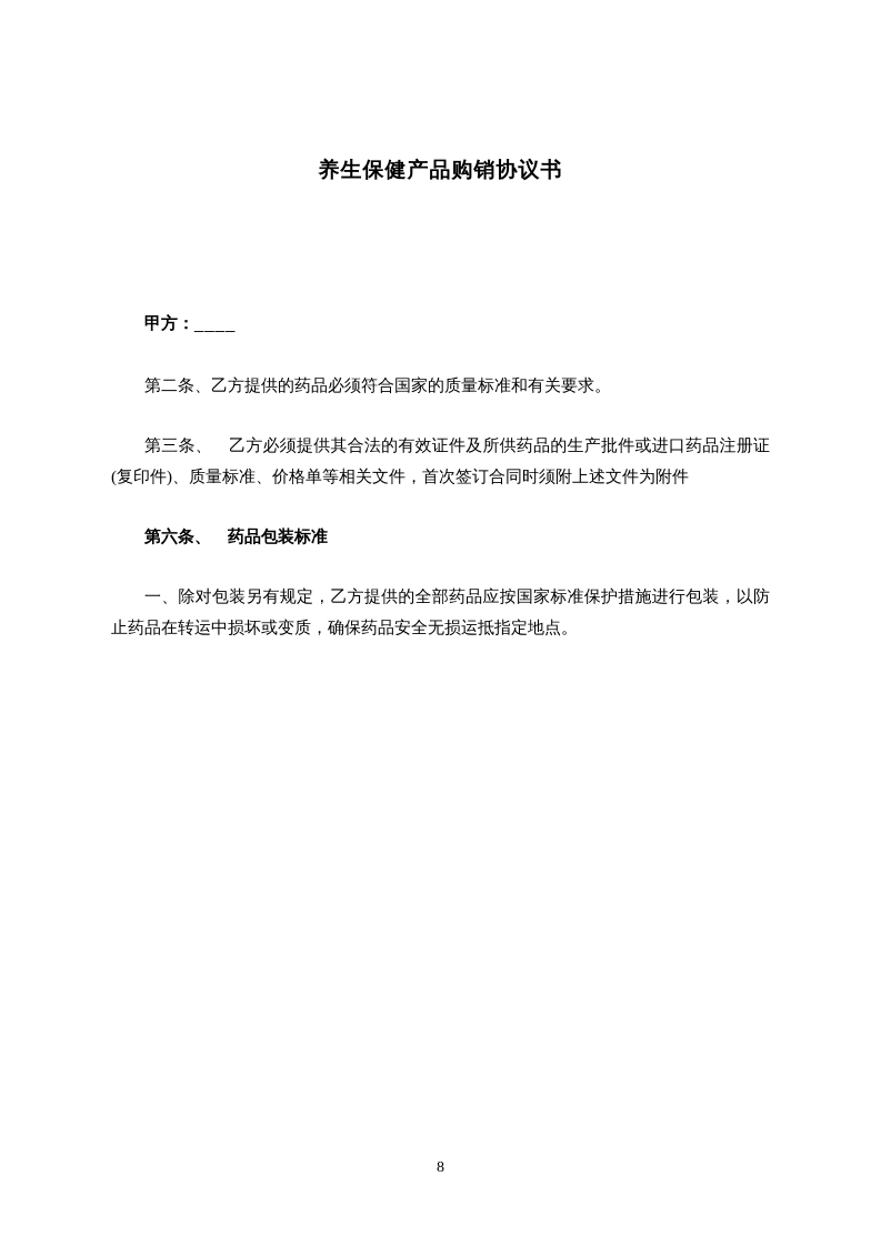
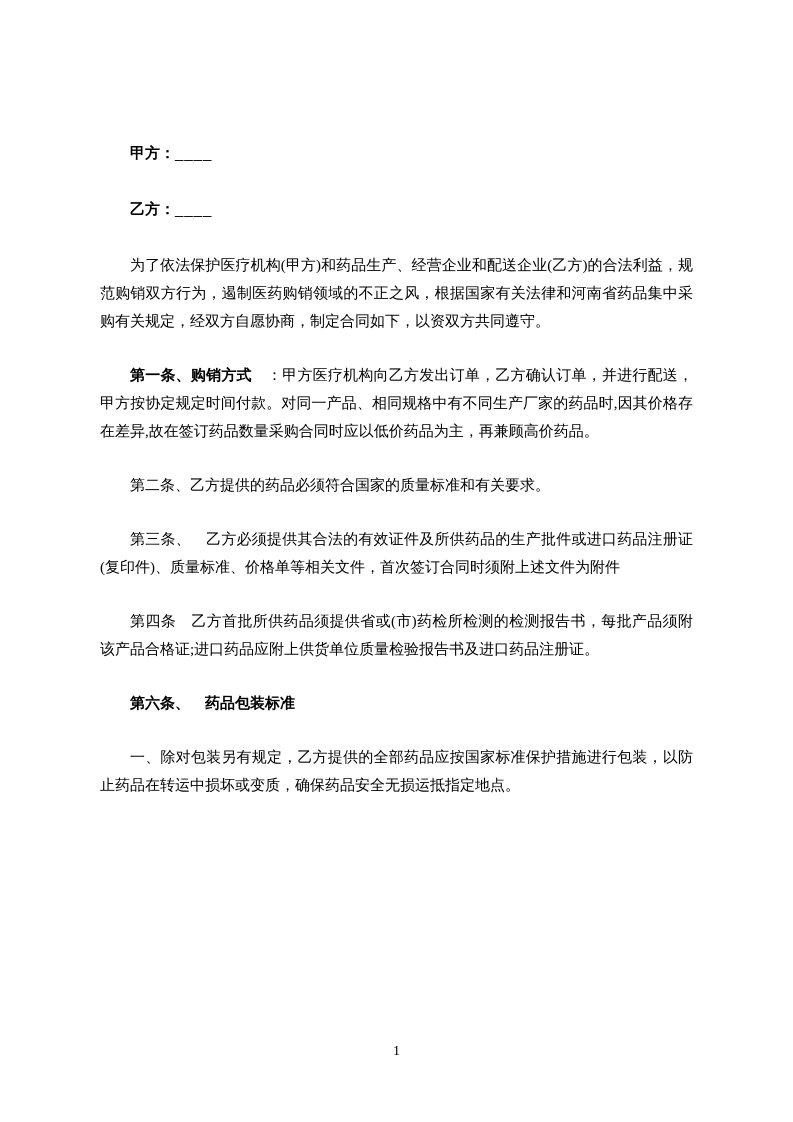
- 养生保健产品购销协议书
  甲方：____
+ 乙方：____
+ 为了依法保护医疗机构(甲方)和药品生产、经营企业和配送企业(乙方)的合法利益，规范购销双方行为，遏制医药购销领域的不正之风，根据国家有关法律和河南省药品集中采购有关规定，经双方自愿协商，制定合同如下，以资双方共同遵守。
+ 第一条、购销方式 ：甲方医疗机构向乙方发出订单，乙方确认订单，并进行配送，甲方按协定规定时间付款。对同一产品、相同规格中有不同生产厂家的药品时,因其价格存在差异,故在签订药品数量采购合同时应以低价药品为主，再兼顾高价药品。
  第二条、乙方提供的药品必须符合国家的质量标准和有关要求。
  第三条、 乙方必须提供其合法的有效证件及所供药品的生产批件或进口药品注册证(复印件)、质量标准、价格单等相关文件，首次签订合同时须附上述文件为附件
+ 第四条 乙方首批所供药品须提供省或(市)药检所检测的检测报告书，每批产品须附该产品合格证;进口药品应附上供货单位质量检验报告书及进口药品注册证。
  第六条、 药品包装标准
  一、除对包装另有规定，乙方提供的全部药品应按国家标准保护措施进行包装，以防止药品在转运中损坏或变质，确保药品安全无损运抵指定地点。
- 8
+ 1
